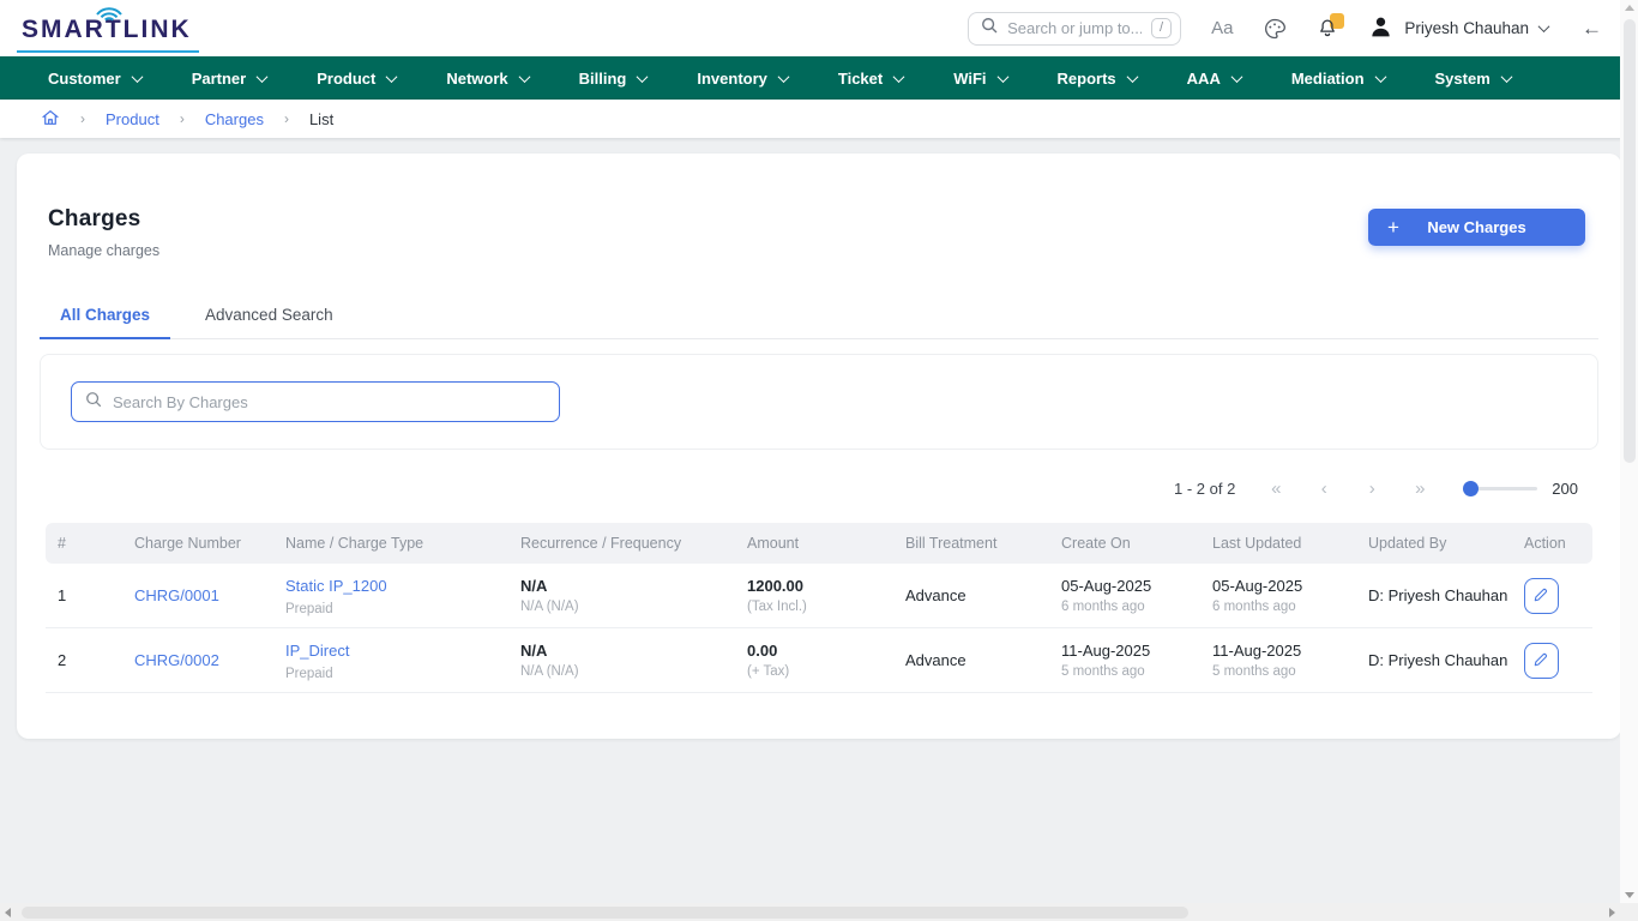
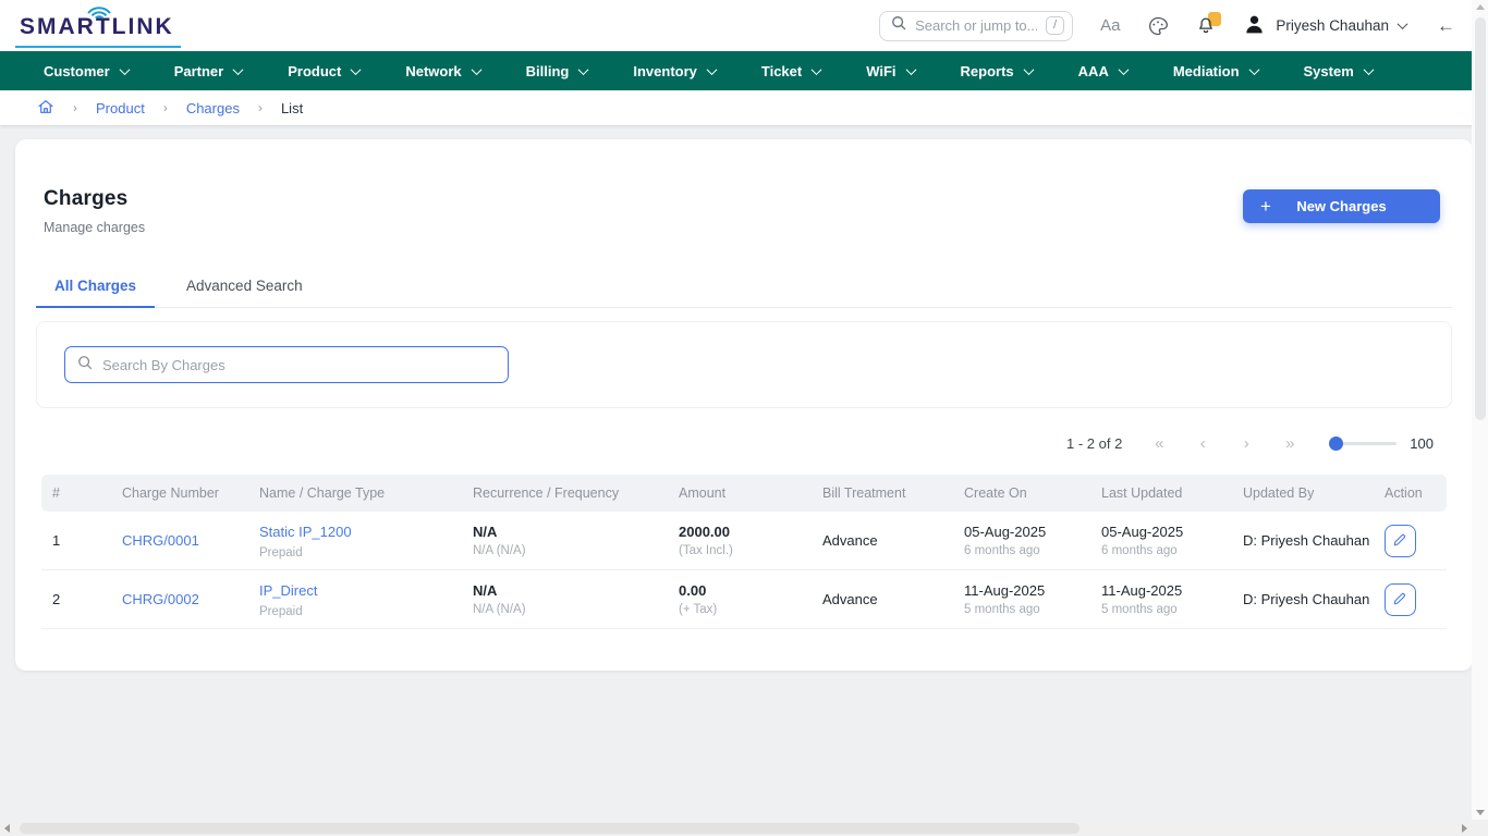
  SMARTLINK
  Search or jump to...
  /
  Aa
  Priyesh Chauhan
  ←
  Customer
  Partner
  Product
  Network
  Billing
  Inventory
  Ticket
  WiFi
  Reports
  AAA
  Mediation
  System
  ›
  Product
  ›
  Charges
  ›
  List
  Charges
  Manage charges
  +
  New Charges
  All Charges
  Advanced Search
  Search By Charges
  1 - 2 of 2
  «
  ‹
  ›
  »
- 200
+ 100
  #
  Charge Number
  Name / Charge Type
  Recurrence / Frequency
  Amount
  Bill Treatment
  Create On
  Last Updated
  Updated By
  Action
  1
  CHRG/0001
  Static IP_1200
  Prepaid
  N/A
  N/A (N/A)
- 1200.00
+ 2000.00
  (Tax Incl.)
  Advance
  05-Aug-2025
  6 months ago
  05-Aug-2025
  6 months ago
  D: Priyesh Chauhan
  2
  CHRG/0002
  IP_Direct
  Prepaid
  N/A
  N/A (N/A)
  0.00
  (+ Tax)
  Advance
  11-Aug-2025
  5 months ago
  11-Aug-2025
  5 months ago
  D: Priyesh Chauhan
